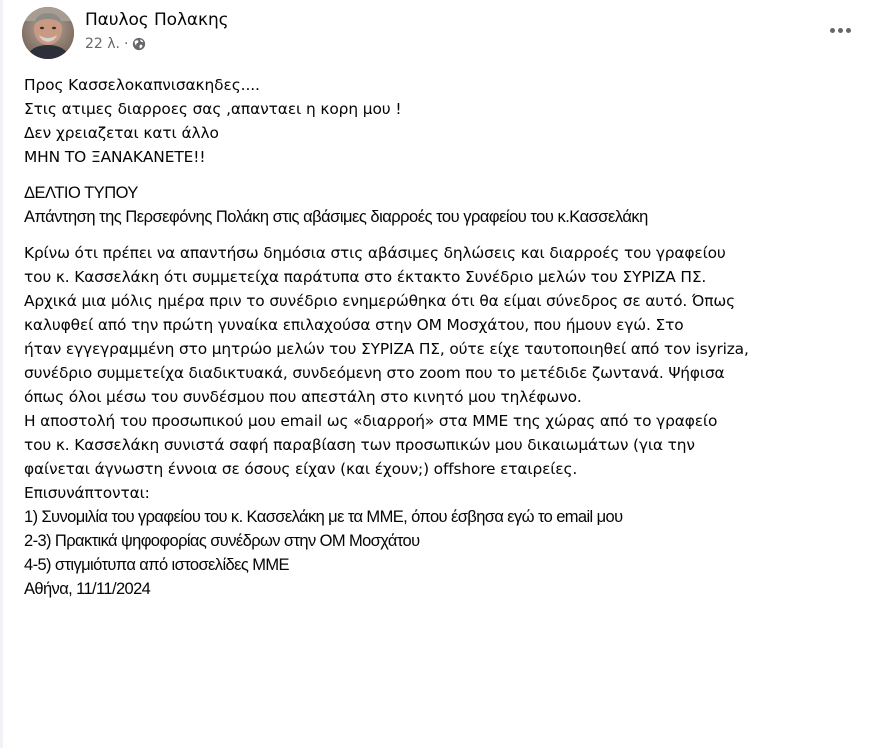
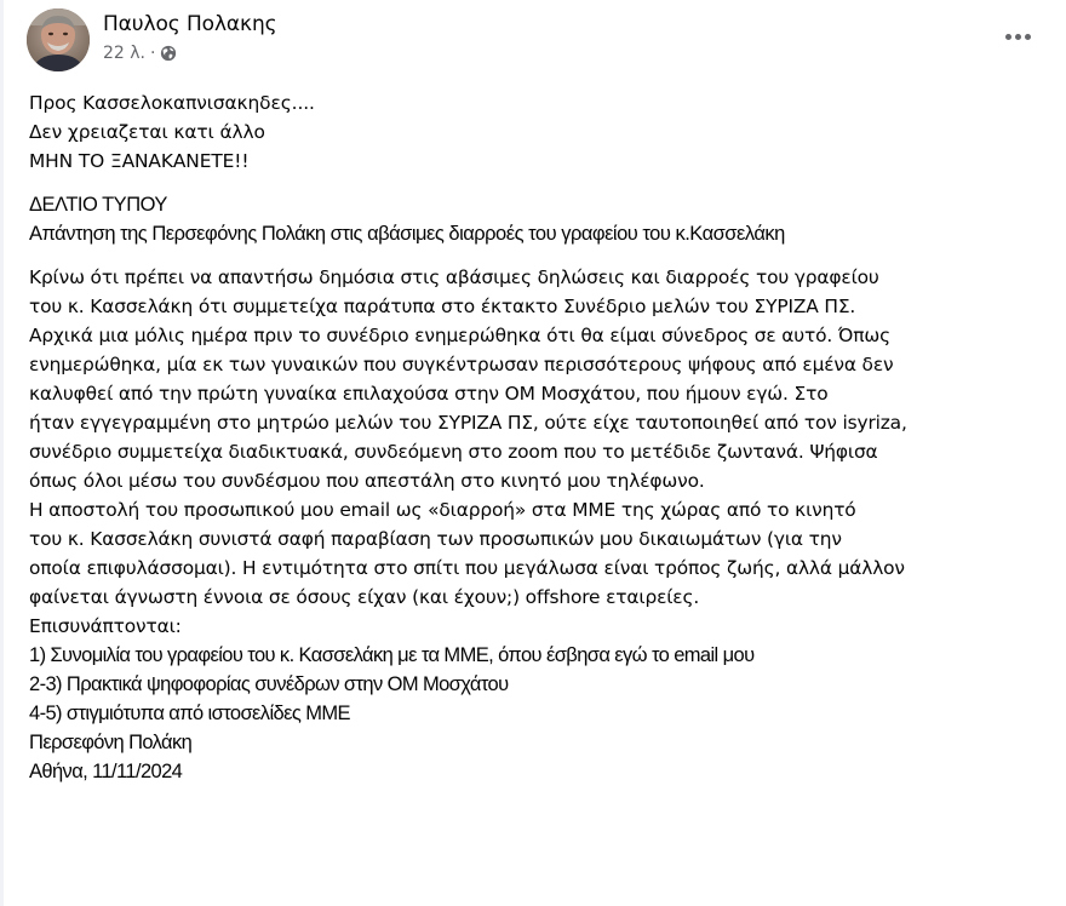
  Παυλος Πολακης
  22 λ.
  ·
  Προς Κασσελοκαπνισακηδες....
- Στις ατιμες διαρροες σας ,απανταει η κορη μου !
  Δεν χρειαζεται κατι άλλο
  ΜΗΝ ΤΟ ΞΑΝΑΚΑΝΕΤΕ!!
  ΔΕΛΤΙΟ ΤΥΠΟΥ
  Απάντηση της Περσεφόνης Πολάκη στις αβάσιμες διαρροές του γραφείου του κ.Κασσελάκη
  Κρίνω ότι πρέπει να απαντήσω δημόσια στις αβάσιμες δηλώσεις και διαρροές του γραφείου
  του κ. Κασσελάκη ότι συμμετείχα παράτυπα στο έκτακτο Συνέδριο μελών του ΣΥΡΙΖΑ ΠΣ.
  Αρχικά μια μόλις ημέρα πριν το συνέδριο ενημερώθηκα ότι θα είμαι σύνεδρος σε αυτό. Όπως
+ ενημερώθηκα, μία εκ των γυναικών που συγκέντρωσαν περισσότερους ψήφους από εμένα δεν
  καλυφθεί από την πρώτη γυναίκα επιλαχούσα στην ΟΜ Μοσχάτου, που ήμουν εγώ. Στο
  ήταν εγγεγραμμένη στο μητρώο μελών του ΣΥΡΙΖΑ ΠΣ, ούτε είχε ταυτοποιηθεί από τον isyriza,
  συνέδριο συμμετείχα διαδικτυακά, συνδεόμενη στο zoom που το μετέδιδε ζωντανά. Ψήφισα
  όπως όλοι μέσω του συνδέσμου που απεστάλη στο κινητό μου τηλέφωνο.
- Η αποστολή του προσωπικού μου email ως «διαρροή» στα ΜΜΕ της χώρας από το γραφείο
+ Η αποστολή του προσωπικού μου email ως «διαρροή» στα ΜΜΕ της χώρας από το κινητό
  του κ. Κασσελάκη συνιστά σαφή παραβίαση των προσωπικών μου δικαιωμάτων (για την
+ οποία επιφυλάσσομαι). Η εντιμότητα στο σπίτι που μεγάλωσα είναι τρόπος ζωής, αλλά μάλλον
  φαίνεται άγνωστη έννοια σε όσους είχαν (και έχουν;) offshore εταιρείες.
  Επισυνάπτονται:
  1) Συνομιλία του γραφείου του κ. Κασσελάκη με τα ΜΜΕ, όπου έσβησα εγώ το email μου
  2-3) Πρακτικά ψηφοφορίας συνέδρων στην ΟΜ Μοσχάτου
  4-5) στιγμιότυπα από ιστοσελίδες ΜΜΕ
+ Περσεφόνη Πολάκη
  Αθήνα, 11/11/2024
